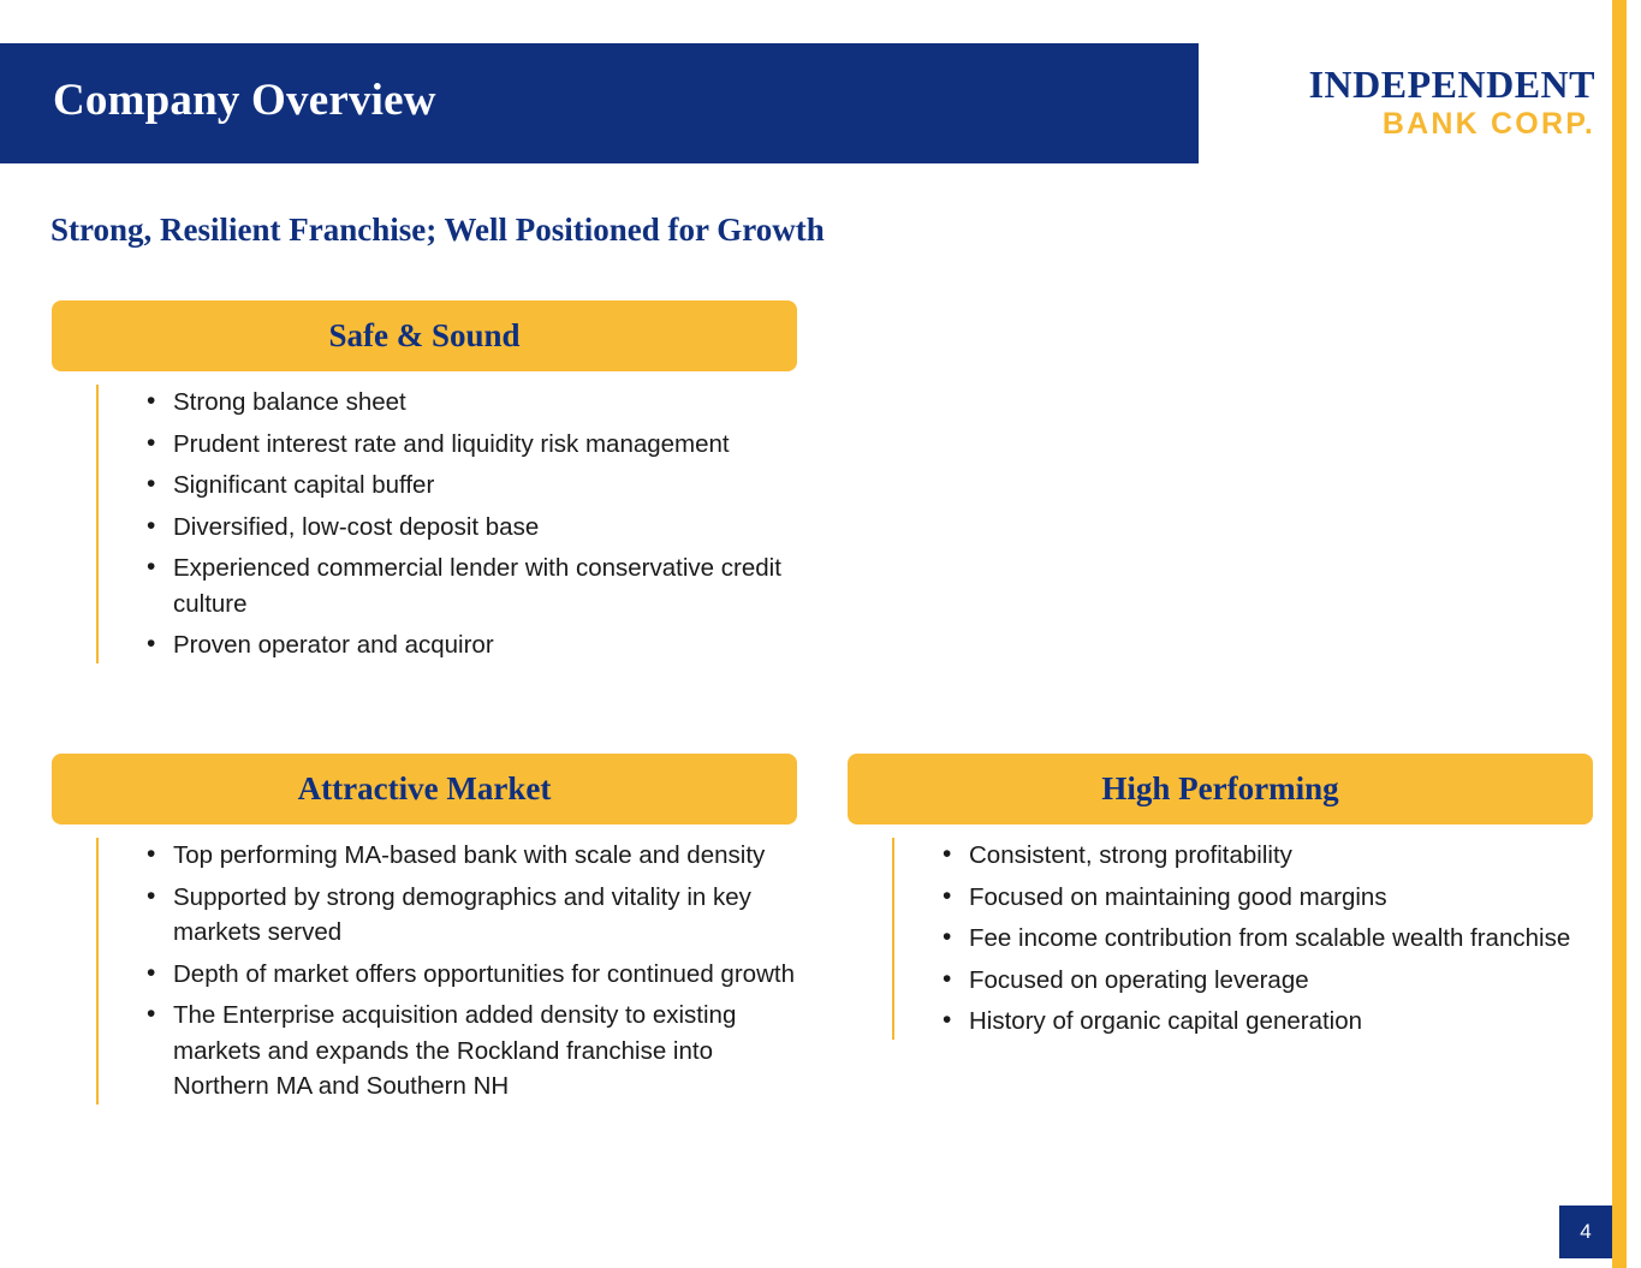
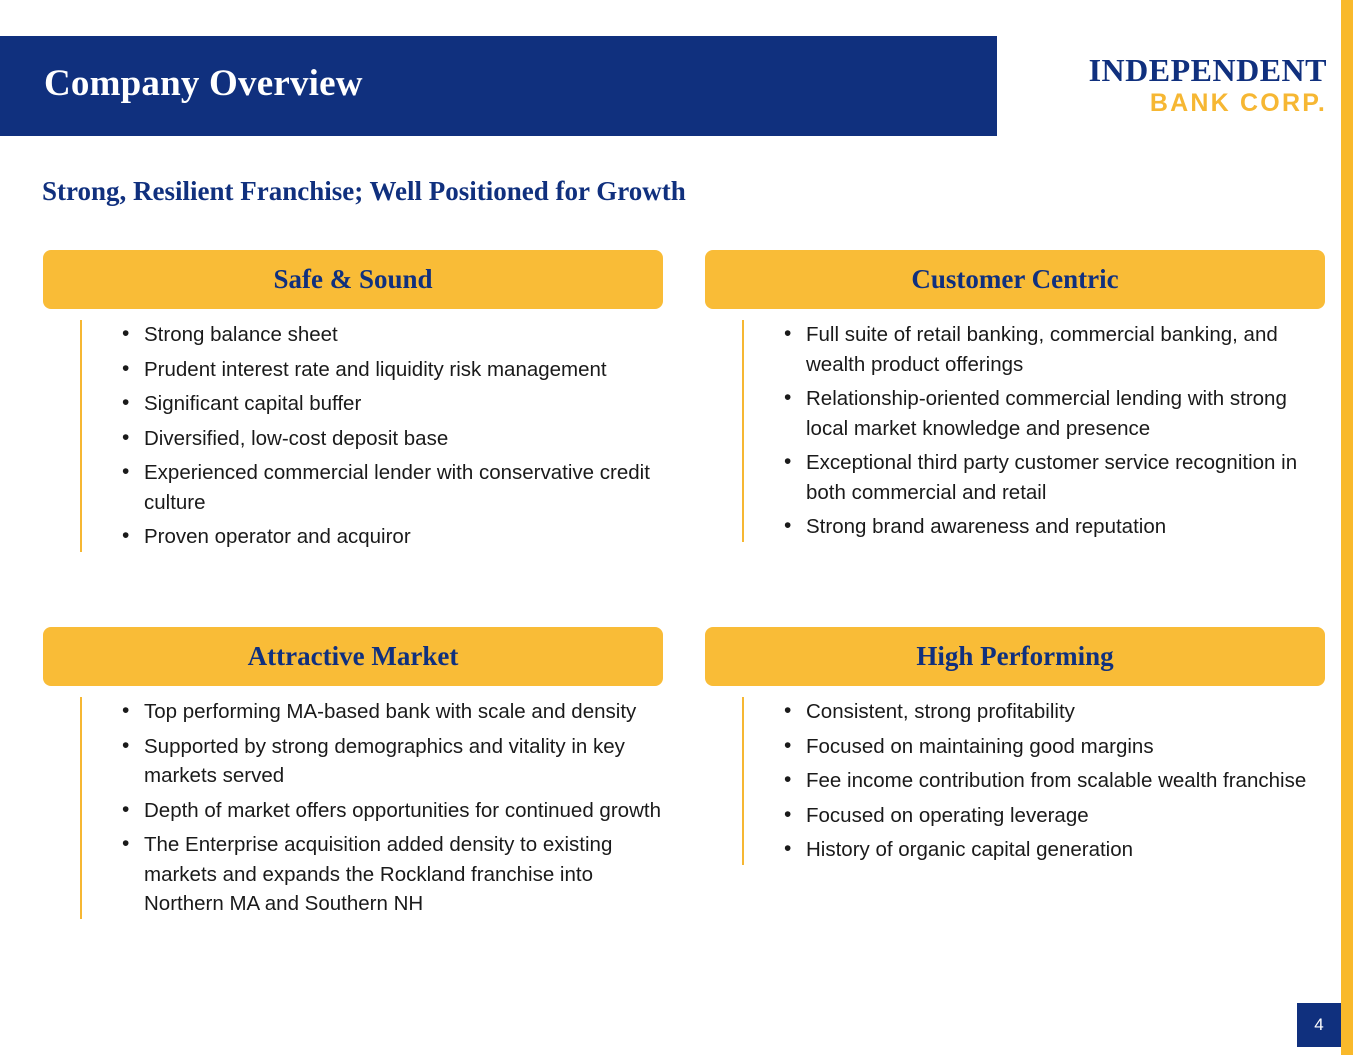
  Company Overview
  INDEPENDENT
  BANK CORP.
  Strong, Resilient Franchise; Well Positioned for Growth
  Safe & Sound
  Strong balance sheet
  Prudent interest rate and liquidity risk management
  Significant capital buffer
  Diversified, low-cost deposit base
  Experienced commercial lender with conservative credit culture
  Proven operator and acquiror
+ Customer Centric
+ Full suite of retail banking, commercial banking, and wealth product offerings
+ Relationship-oriented commercial lending with strong local market knowledge and presence
+ Exceptional third party customer service recognition in both commercial and retail
+ Strong brand awareness and reputation
  Attractive Market
  Top performing MA-based bank with scale and density
  Supported by strong demographics and vitality in key markets served
  Depth of market offers opportunities for continued growth
  The Enterprise acquisition added density to existing markets and expands the Rockland franchise into Northern MA and Southern NH
  High Performing
  Consistent, strong profitability
  Focused on maintaining good margins
  Fee income contribution from scalable wealth franchise
  Focused on operating leverage
  History of organic capital generation
  4
